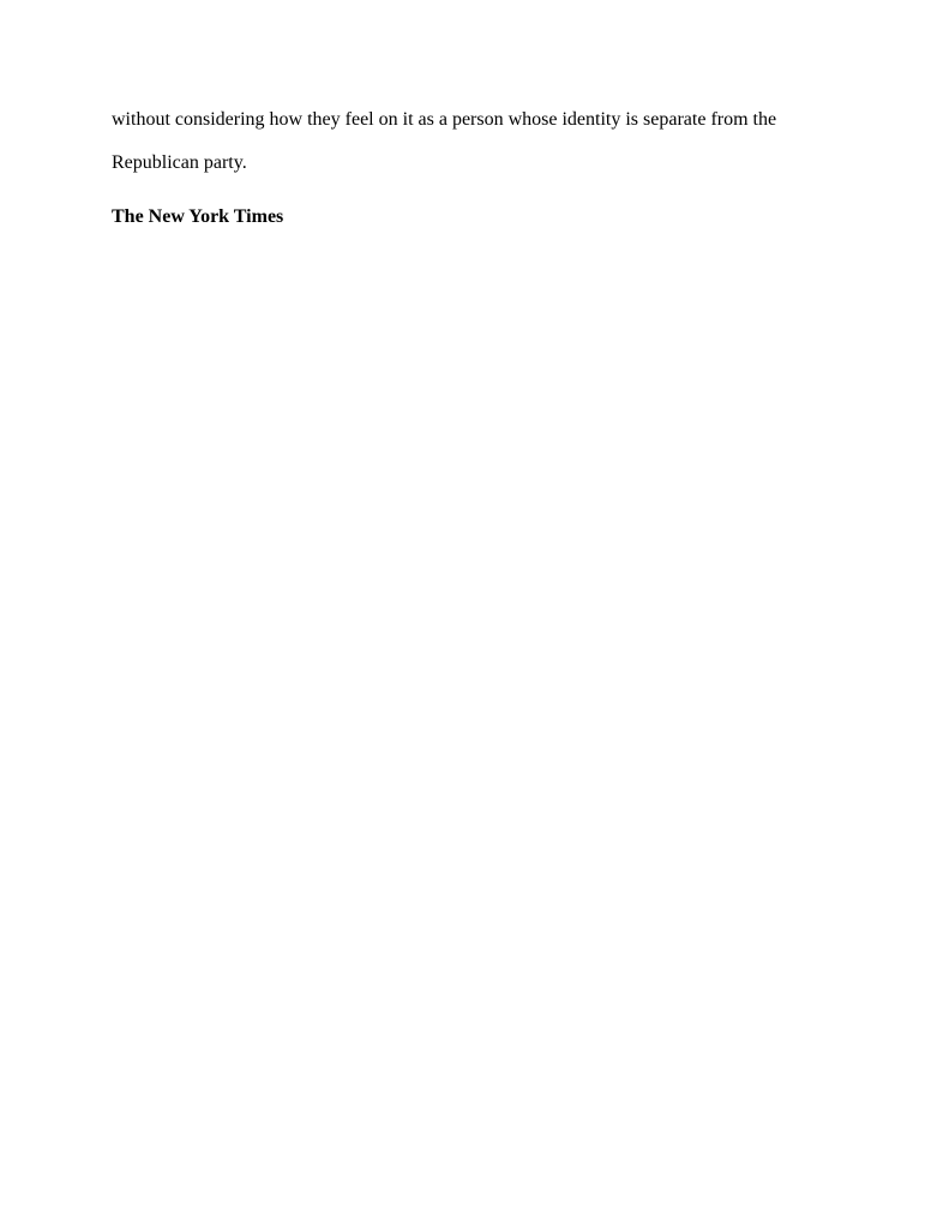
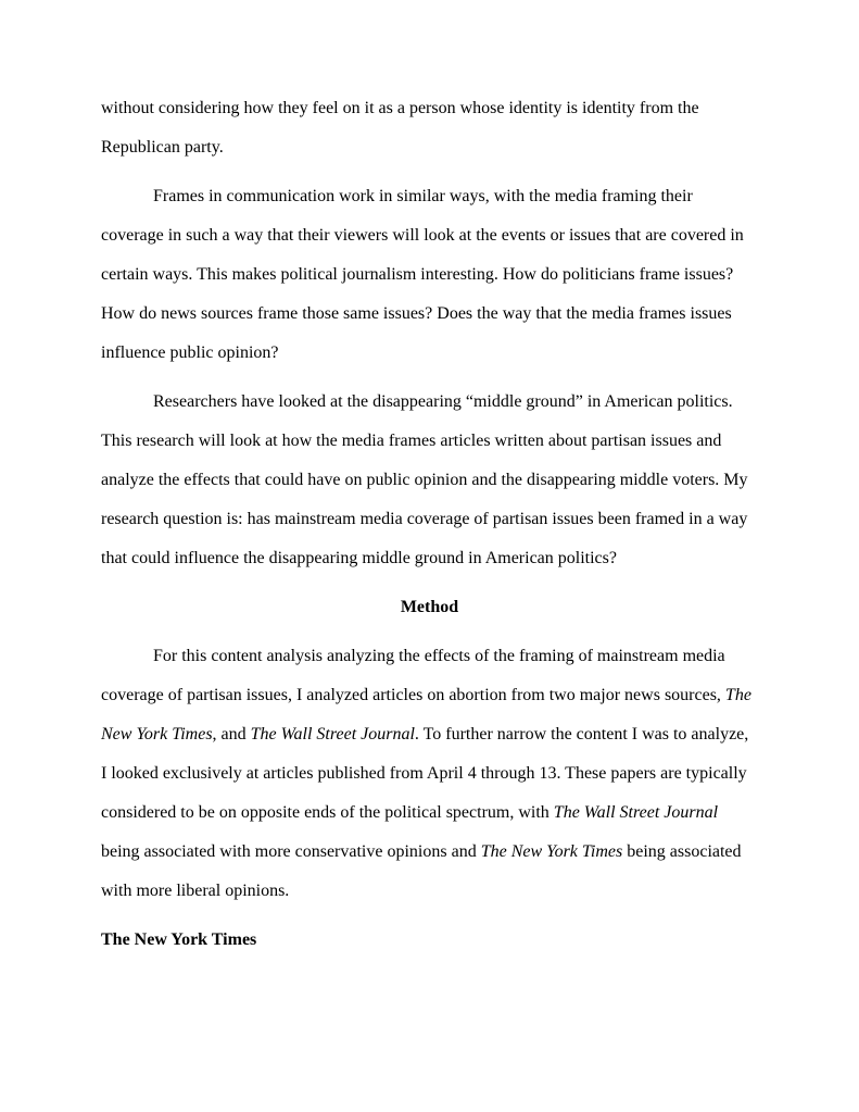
- without considering how they feel on it as a person whose identity is separate from the Republican party.
+ without considering how they feel on it as a person whose identity is identity from the Republican party.
+ Frames in communication work in similar ways, with the media framing their coverage in such a way that their viewers will look at the events or issues that are covered in certain ways. This makes political journalism interesting. How do politicians frame issues? How do news sources frame those same issues? Does the way that the media frames issues influence public opinion?
+ Researchers have looked at the disappearing “middle ground” in American politics. This research will look at how the media frames articles written about partisan issues and analyze the effects that could have on public opinion and the disappearing middle voters. My research question is: has mainstream media coverage of partisan issues been framed in a way that could influence the disappearing middle ground in American politics?
+ Method
+ For this content analysis analyzing the effects of the framing of mainstream media coverage of partisan issues, I analyzed articles on abortion from two major news sources, The New York Times, and The Wall Street Journal. To further narrow the content I was to analyze, I looked exclusively at articles published from April 4 through 13. These papers are typically considered to be on opposite ends of the political spectrum, with The Wall Street Journal being associated with more conservative opinions and The New York Times being associated with more liberal opinions.
  The New York Times
